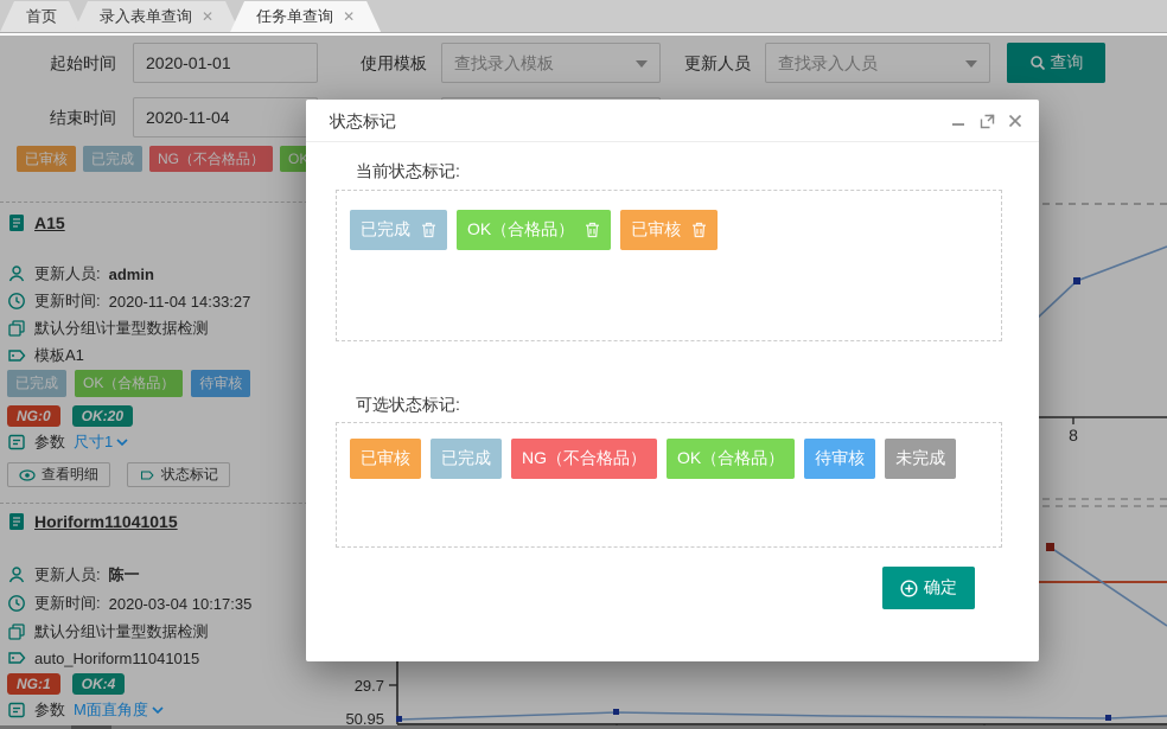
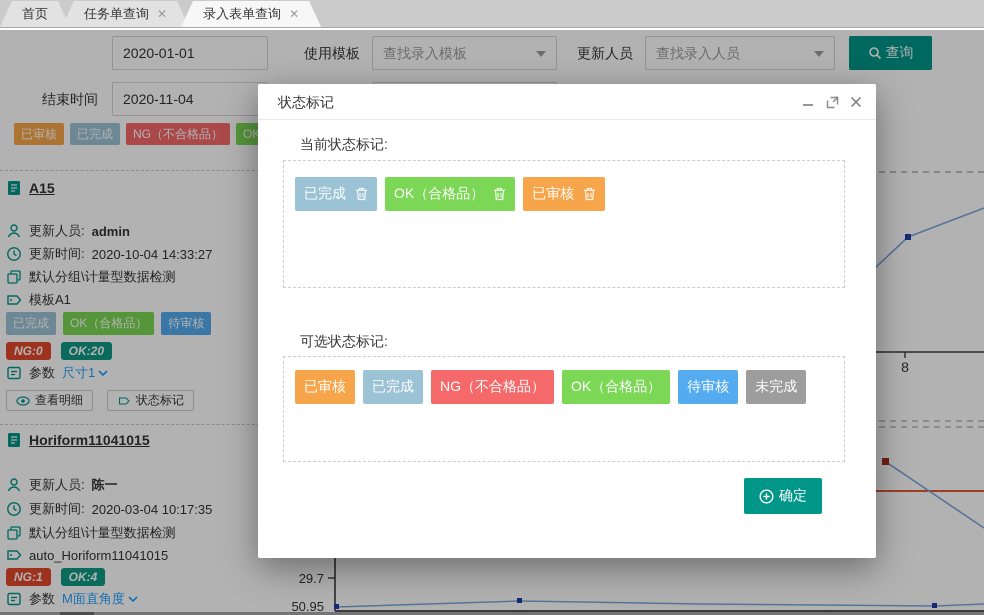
  首页
- 录入表单查询
+ 任务单查询
  ✕
- 任务单查询
+ 录入表单查询
  ✕
- 起始时间
  2020-01-01
  使用模板
  查找录入模板
  更新人员
  查找录入人员
  查询
  结束时间
  2020-11-04
  已审核
  已完成
  NG（不合格品）
  A15
  更新人员:
  admin
  更新时间:
- 2020-11-04 14:33:27
+ 2020-10-04 14:33:27
  默认分组\计量型数据检测
  模板A1
  已完成
  OK（合格品）
  待审核
  NG:0
  OK:20
  参数
  尺寸1
  查看明细
  状态标记
  Horiform11041015
  更新人员:
  陈一
  更新时间:
  2020-03-04 10:17:35
  默认分组\计量型数据检测
  auto_Horiform11041015
  NG:1
  OK:4
  参数
  M面直角度
  8
  29.7
  50.95
  aqhuafei.com
  状态标记
  当前状态标记:
  已完成
  OK（合格品）
  已审核
  可选状态标记:
  已审核
  已完成
  NG（不合格品）
  OK（合格品）
  待审核
  未完成
  确定
